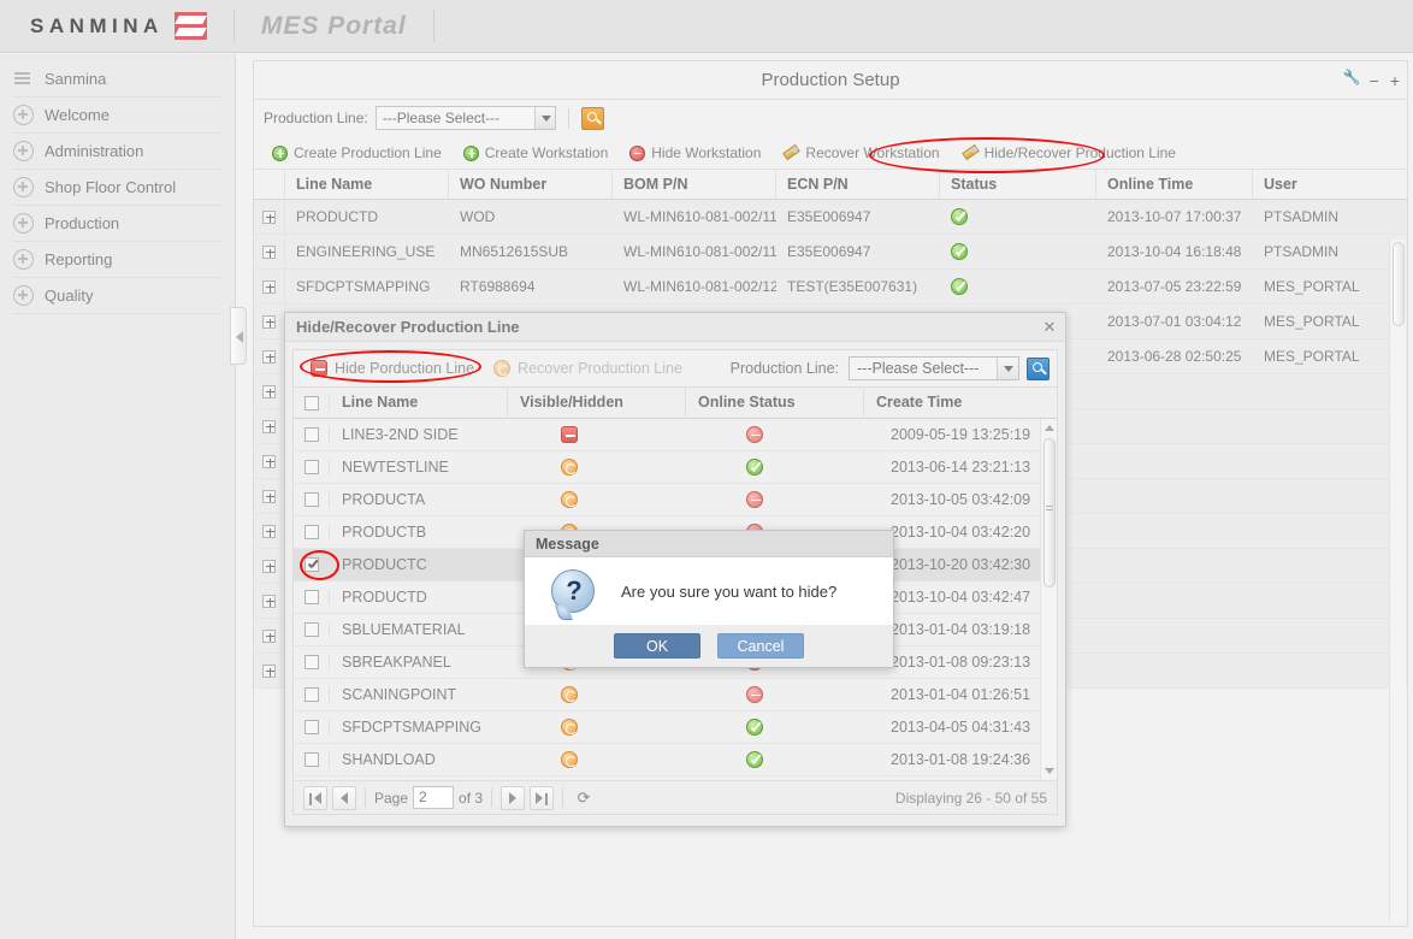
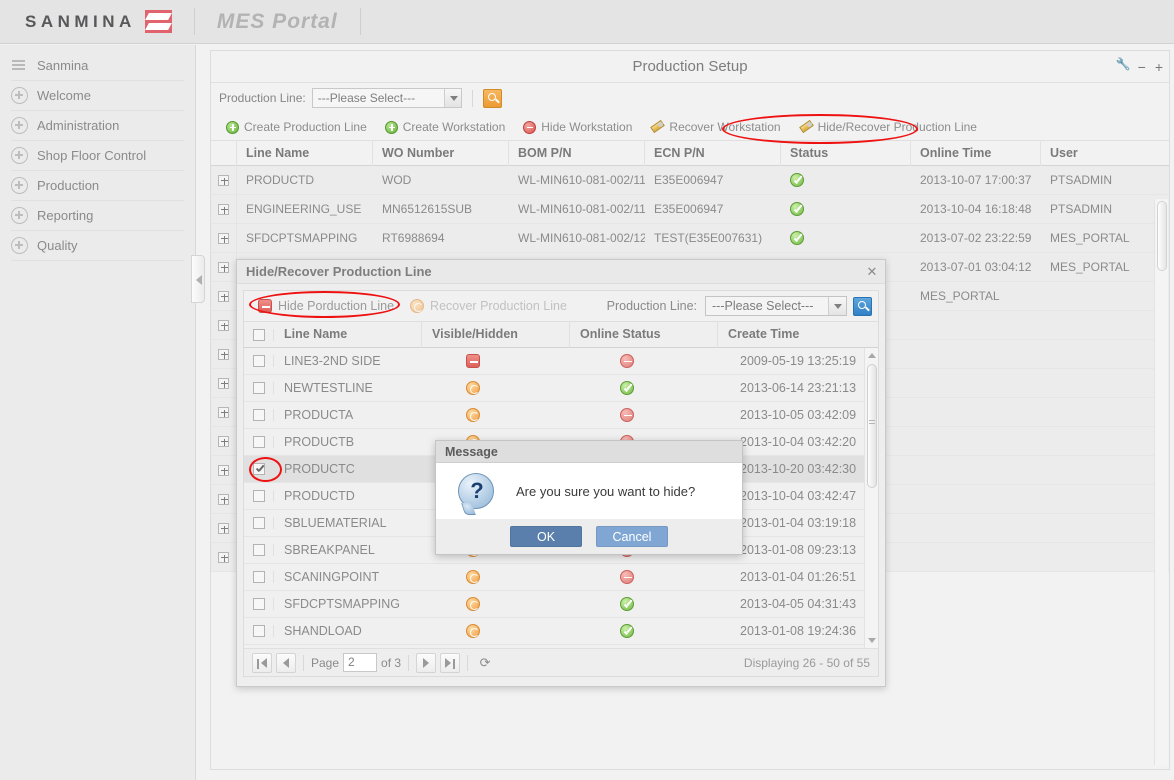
  SANMINA
  MES Portal
  Sanmina
  Welcome
  Administration
  Shop Floor Control
  Production
  Reporting
  Quality
  Production Setup
  −
  +
  Production Line:
  ---Please Select---
  Create Production Line
  Create Workstation
  Hide Workstation
  Recover Workstation
  Hide/Recover Production Line
  Line Name
  WO Number
  BOM P/N
  ECN P/N
  Status
  Online Time
  User
  PRODUCTD
  WOD
  WL-MIN610-081-002/11
  E35E006947
  2013-10-07 17:00:37
  PTSADMIN
  ENGINEERING_USE
  MN6512615SUB
  WL-MIN610-081-002/11
  E35E006947
  2013-10-04 16:18:48
  PTSADMIN
  SFDCPTSMAPPING
  RT6988694
  WL-MIN610-081-002/12
  TEST(E35E007631)
- 2013-07-05 23:22:59
+ 2013-07-02 23:22:59
  MES_PORTAL
  2013-07-01 03:04:12
  MES_PORTAL
- 2013-06-28 02:50:25
  MES_PORTAL
  Hide/Recover Production Line
  ✕
  Hide Porduction Line
  Recover Production Line
  Production Line:
  ---Please Select---
  Line Name
  Visible/Hidden
  Online Status
  Create Time
  LINE3-2ND SIDE
  2009-05-19 13:25:19
  NEWTESTLINE
  2013-06-14 23:21:13
  PRODUCTA
  2013-10-05 03:42:09
  PRODUCTB
  2013-10-04 03:42:20
  PRODUCTC
  2013-10-20 03:42:30
  PRODUCTD
  2013-10-04 03:42:47
  SBLUEMATERIAL
  2013-01-04 03:19:18
  SBREAKPANEL
  2013-01-08 09:23:13
  SCANINGPOINT
  2013-01-04 01:26:51
  SFDCPTSMAPPING
  2013-04-05 04:31:43
  SHANDLOAD
  2013-01-08 19:24:36
  Page
  2
  of 3
  ⟳
  Displaying 26 - 50 of 55
  Message
  Are you sure you want to hide?
  OK
  Cancel
